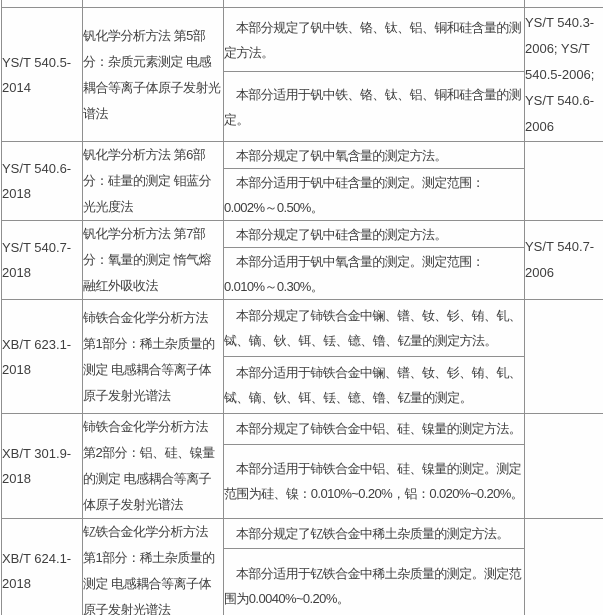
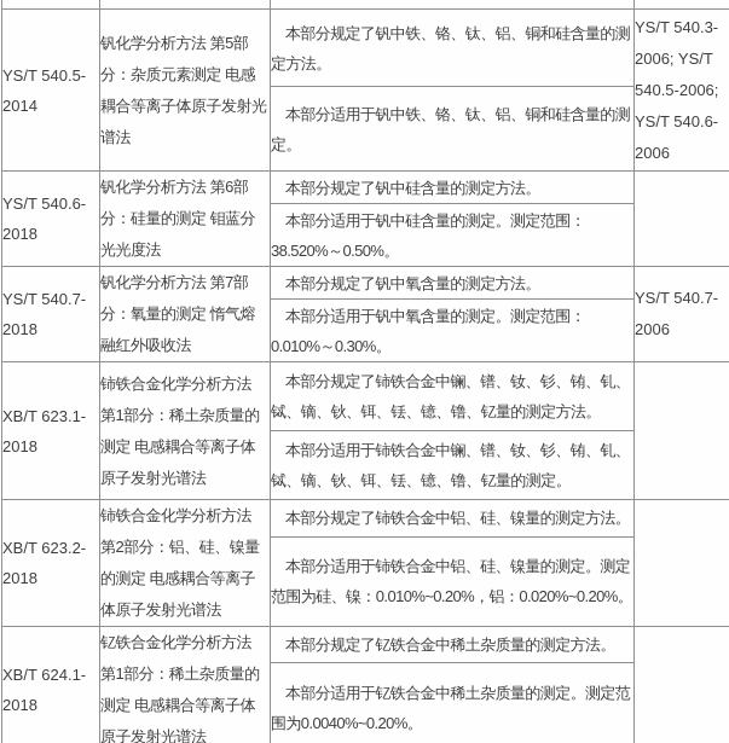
  YS/T 540.5-2014	钒化学分析方法 第5部分：杂质元素测定 电感耦合等离子体原子发射光谱法	本部分规定了钒中铁、铬、钛、铝、铜和硅含量的测定方法。	YS/T 540.3-2006; YS/T 540.5-2006; YS/T 540.6-2006
  本部分适用于钒中铁、铬、钛、铝、铜和硅含量的测定。
- YS/T 540.6-2018	钒化学分析方法 第6部分：硅量的测定 钼蓝分光光度法	本部分规定了钒中氧含量的测定方法。
+ YS/T 540.6-2018	钒化学分析方法 第6部分：硅量的测定 钼蓝分光光度法	本部分规定了钒中硅含量的测定方法。
- 本部分适用于钒中硅含量的测定。测定范围：0.002%～0.50%。
+ 本部分适用于钒中硅含量的测定。测定范围：38.520%～0.50%。
- YS/T 540.7-2018	钒化学分析方法 第7部分：氧量的测定 惰气熔融红外吸收法	本部分规定了钒中硅含量的测定方法。	YS/T 540.7-2006
+ YS/T 540.7-2018	钒化学分析方法 第7部分：氧量的测定 惰气熔融红外吸收法	本部分规定了钒中氧含量的测定方法。	YS/T 540.7-2006
  本部分适用于钒中氧含量的测定。测定范围：0.010%～0.30%。
  XB/T 623.1-2018	铈铁合金化学分析方法 第1部分：稀土杂质量的测定 电感耦合等离子体原子发射光谱法	本部分规定了铈铁合金中镧、镨、钕、钐、铕、钆、铽、镝、钬、铒、铥、镱、镥、钇量的测定方法。
  本部分适用于铈铁合金中镧、镨、钕、钐、铕、钆、铽、镝、钬、铒、铥、镱、镥、钇量的测定。
- XB/T 301.9-2018	铈铁合金化学分析方法 第2部分：铝、硅、镍量的测定 电感耦合等离子体原子发射光谱法	本部分规定了铈铁合金中铝、硅、镍量的测定方法。
+ XB/T 623.2-2018	铈铁合金化学分析方法 第2部分：铝、硅、镍量的测定 电感耦合等离子体原子发射光谱法	本部分规定了铈铁合金中铝、硅、镍量的测定方法。
  本部分适用于铈铁合金中铝、硅、镍量的测定。测定范围为硅、镍：0.010%~0.20%，铝：0.020%~0.20%。
  XB/T 624.1-2018	钇铁合金化学分析方法 第1部分：稀土杂质量的测定 电感耦合等离子体原子发射光谱法	本部分规定了钇铁合金中稀土杂质量的测定方法。
  本部分适用于钇铁合金中稀土杂质量的测定。测定范围为0.0040%~0.20%。
